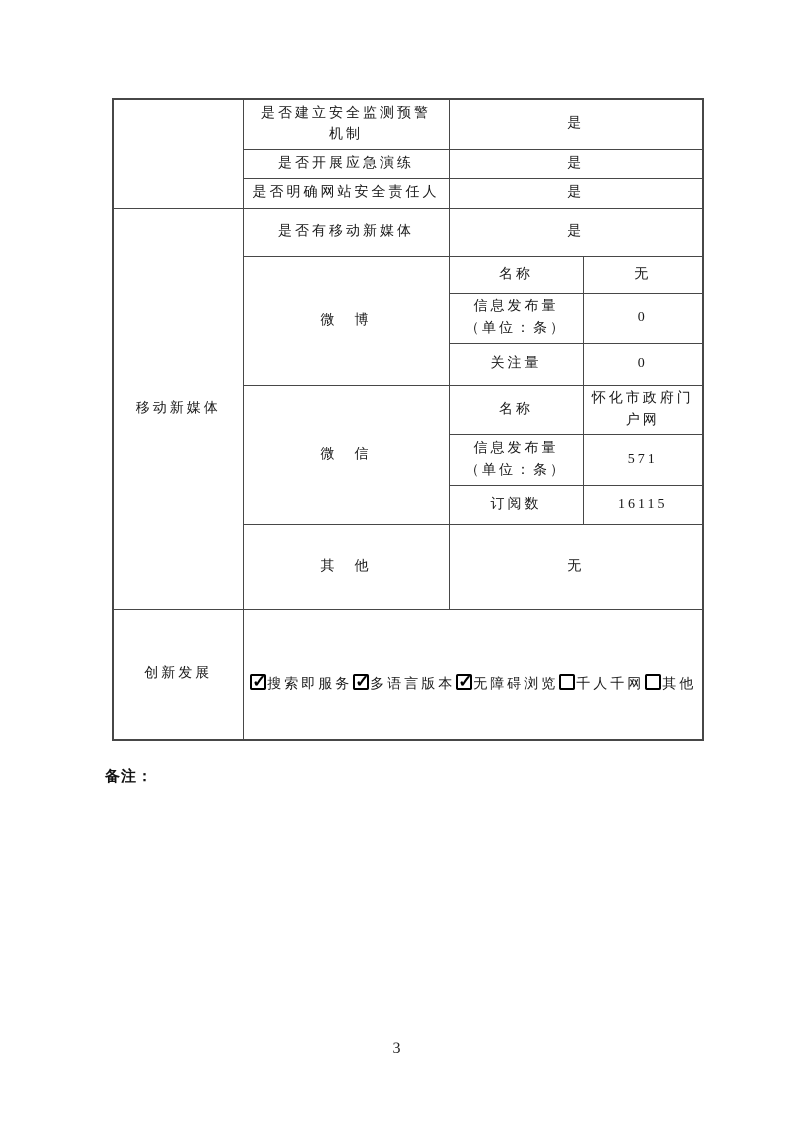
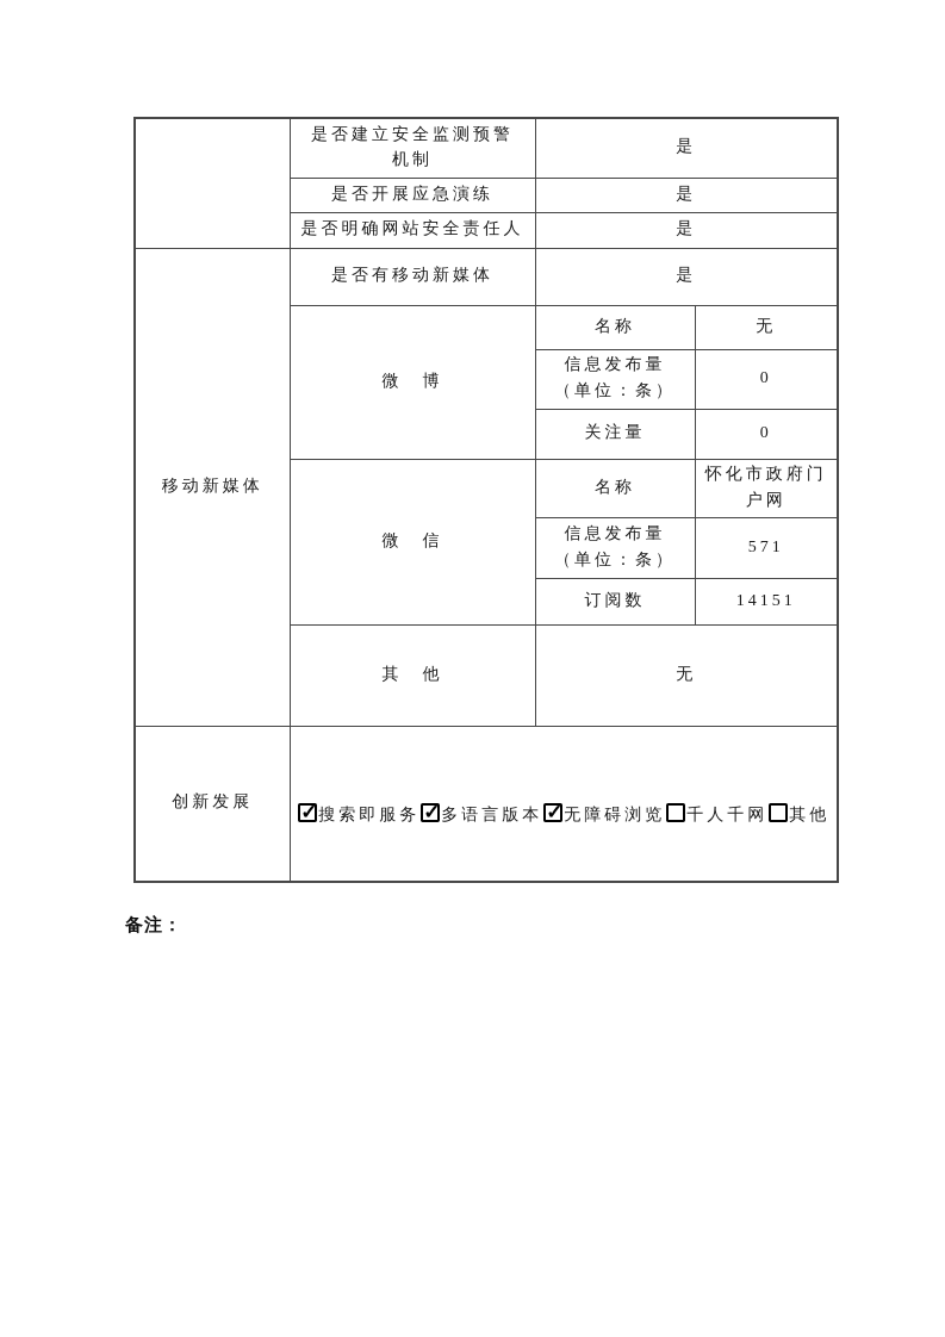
  	是否建立安全监测预警 机制	是
  是否开展应急演练	是
  是否明确网站安全责任人	是
  移动新媒体	是否有移动新媒体	是
  微 博	名称	无
  信息发布量 （单位：条）	0
  关注量	0
  微 信	名称	怀化市政府门 户网
  信息发布量 （单位：条）	571
- 订阅数	16115
+ 订阅数	14151
  其 他	无
  创新发展	搜索即服务 多语言版本 无障碍浏览 千人千网 其他
  备注：
- 3
